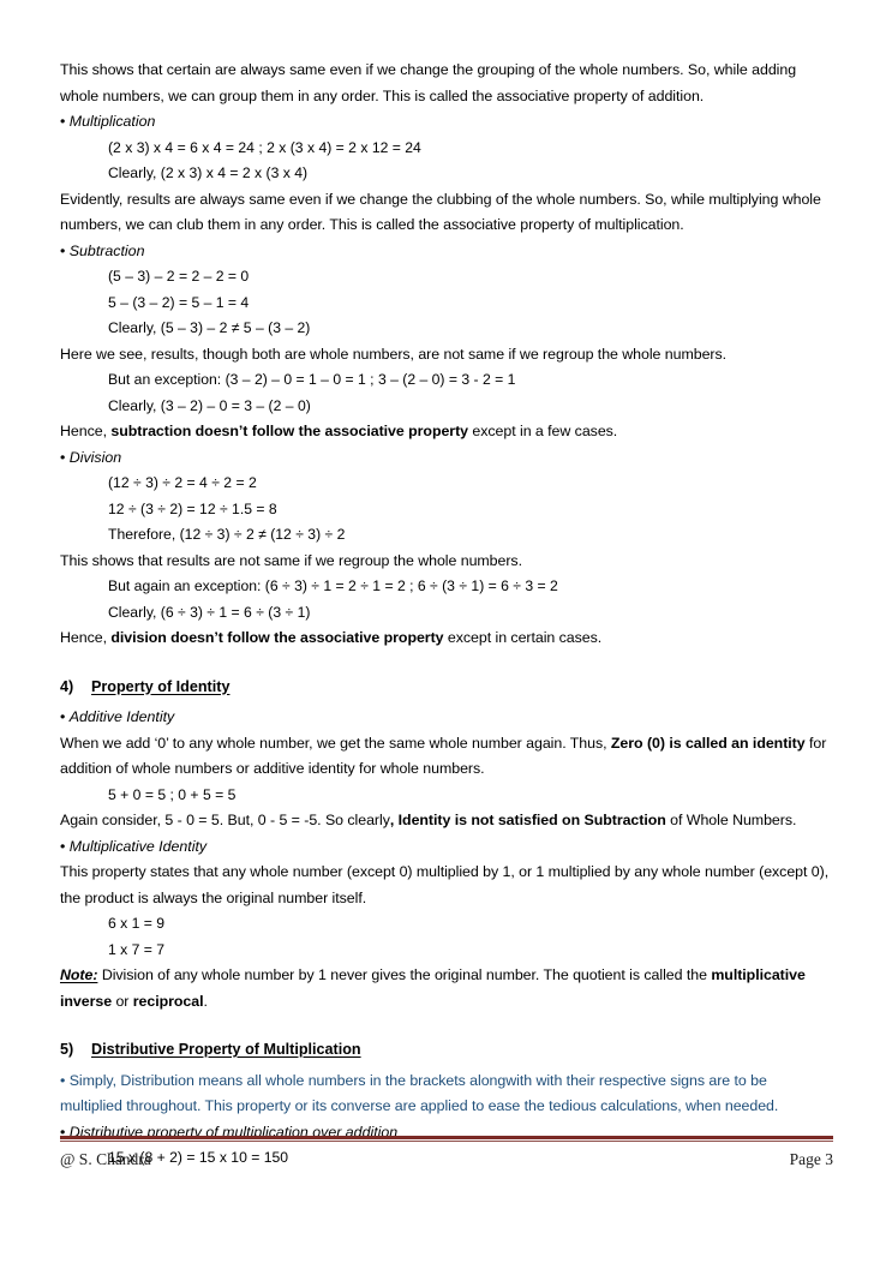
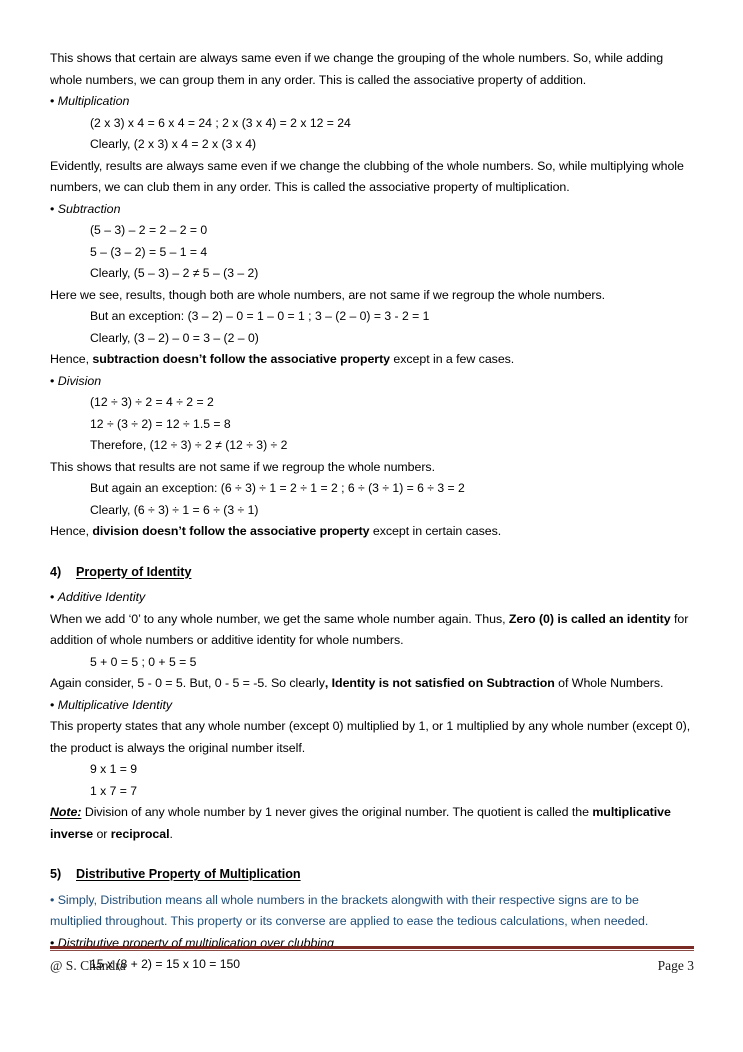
  This shows that certain are always same even if we change the grouping of the whole numbers. So, while adding whole numbers, we can group them in any order. This is called the associative property of addition.
  • Multiplication
  (2 x 3) x 4 = 6 x 4 = 24 ; 2 x (3 x 4) = 2 x 12 = 24
  Clearly, (2 x 3) x 4 = 2 x (3 x 4)
  Evidently, results are always same even if we change the clubbing of the whole numbers. So, while multiplying whole numbers, we can club them in any order. This is called the associative property of multiplication.
  • Subtraction
  (5 – 3) – 2 = 2 – 2 = 0
  5 – (3 – 2) = 5 – 1 = 4
  Clearly, (5 – 3) – 2 ≠ 5 – (3 – 2)
  Here we see, results, though both are whole numbers, are not same if we regroup the whole numbers.
  But an exception: (3 – 2) – 0 = 1 – 0 = 1 ; 3 – (2 – 0) = 3 - 2 = 1
  Clearly, (3 – 2) – 0 = 3 – (2 – 0)
  Hence, subtraction doesn’t follow the associative property except in a few cases.
  • Division
  (12 ÷ 3) ÷ 2 = 4 ÷ 2 = 2
  12 ÷ (3 ÷ 2) = 12 ÷ 1.5 = 8
  Therefore, (12 ÷ 3) ÷ 2 ≠ (12 ÷ 3) ÷ 2
  This shows that results are not same if we regroup the whole numbers.
  But again an exception: (6 ÷ 3) ÷ 1 = 2 ÷ 1 = 2 ; 6 ÷ (3 ÷ 1) = 6 ÷ 3 = 2
  Clearly, (6 ÷ 3) ÷ 1 = 6 ÷ (3 ÷ 1)
  Hence, division doesn’t follow the associative property except in certain cases.
  4) Property of Identity
  • Additive Identity
  When we add ‘0’ to any whole number, we get the same whole number again. Thus, Zero (0) is called an identity for addition of whole numbers or additive identity for whole numbers.
  5 + 0 = 5 ; 0 + 5 = 5
  Again consider, 5 - 0 = 5. But, 0 - 5 = -5. So clearly, Identity is not satisfied on Subtraction of Whole Numbers.
  • Multiplicative Identity
  This property states that any whole number (except 0) multiplied by 1, or 1 multiplied by any whole number (except 0), the product is always the original number itself.
- 6 x 1 = 9
+ 9 x 1 = 9
  1 x 7 = 7
  Note: Division of any whole number by 1 never gives the original number. The quotient is called the multiplicative inverse or reciprocal.
  5) Distributive Property of Multiplication
  • Simply, Distribution means all whole numbers in the brackets alongwith with their respective signs are to be multiplied throughout. This property or its converse are applied to ease the tedious calculations, when needed.
- • Distributive property of multiplication over addition
+ • Distributive property of multiplication over clubbing
  15 x (8 + 2) = 15 x 10 = 150
  @ S. Chandra
  Page 3
